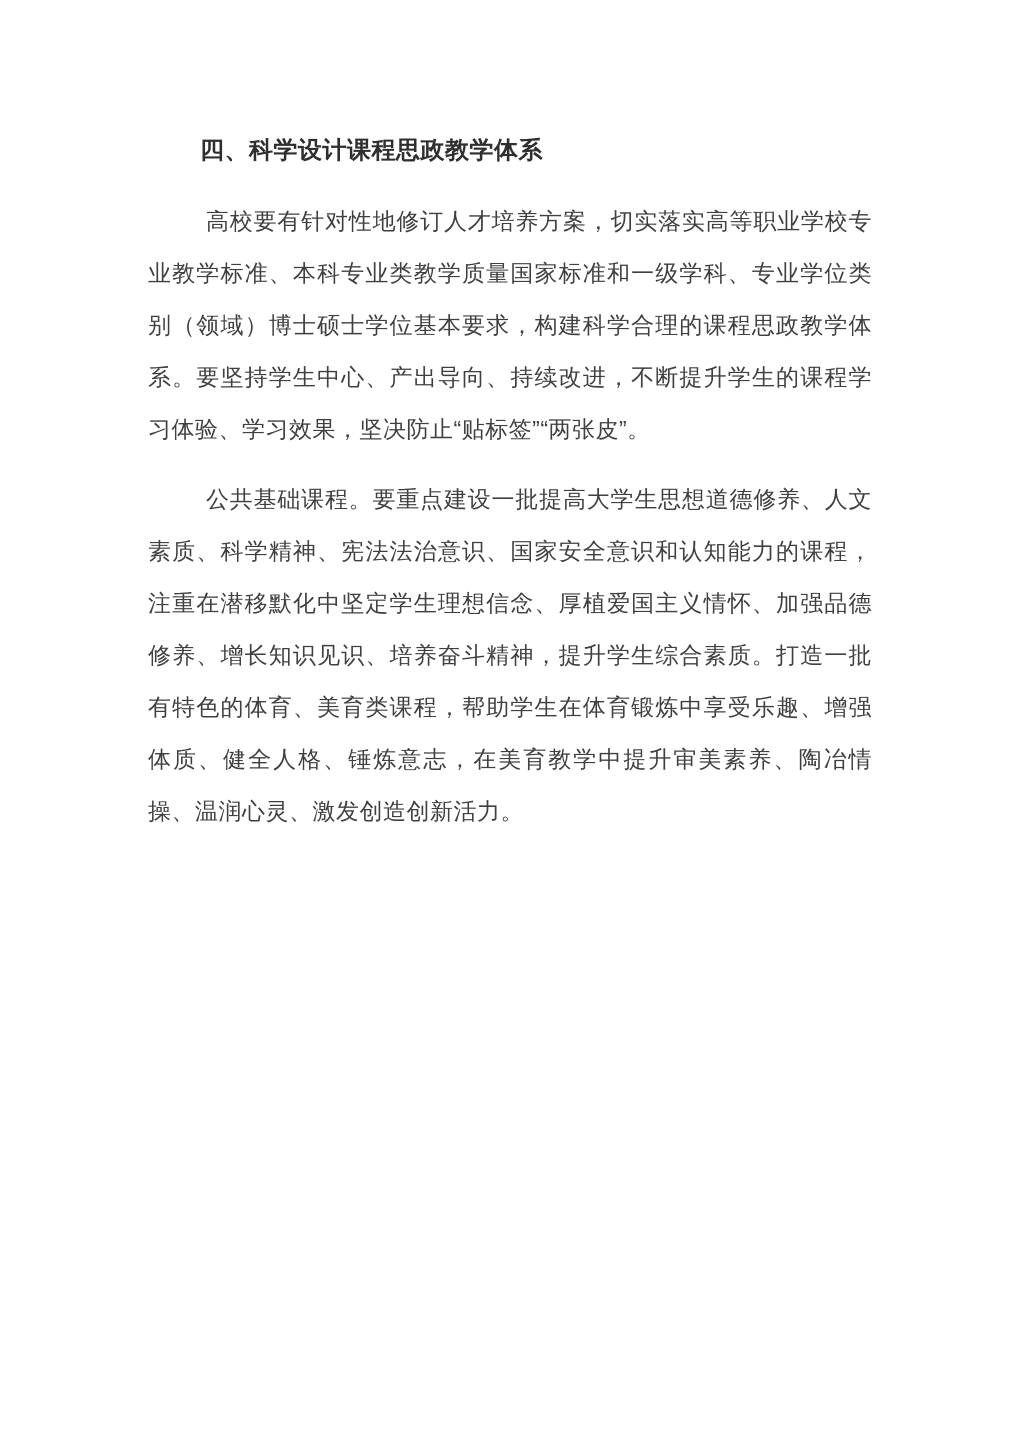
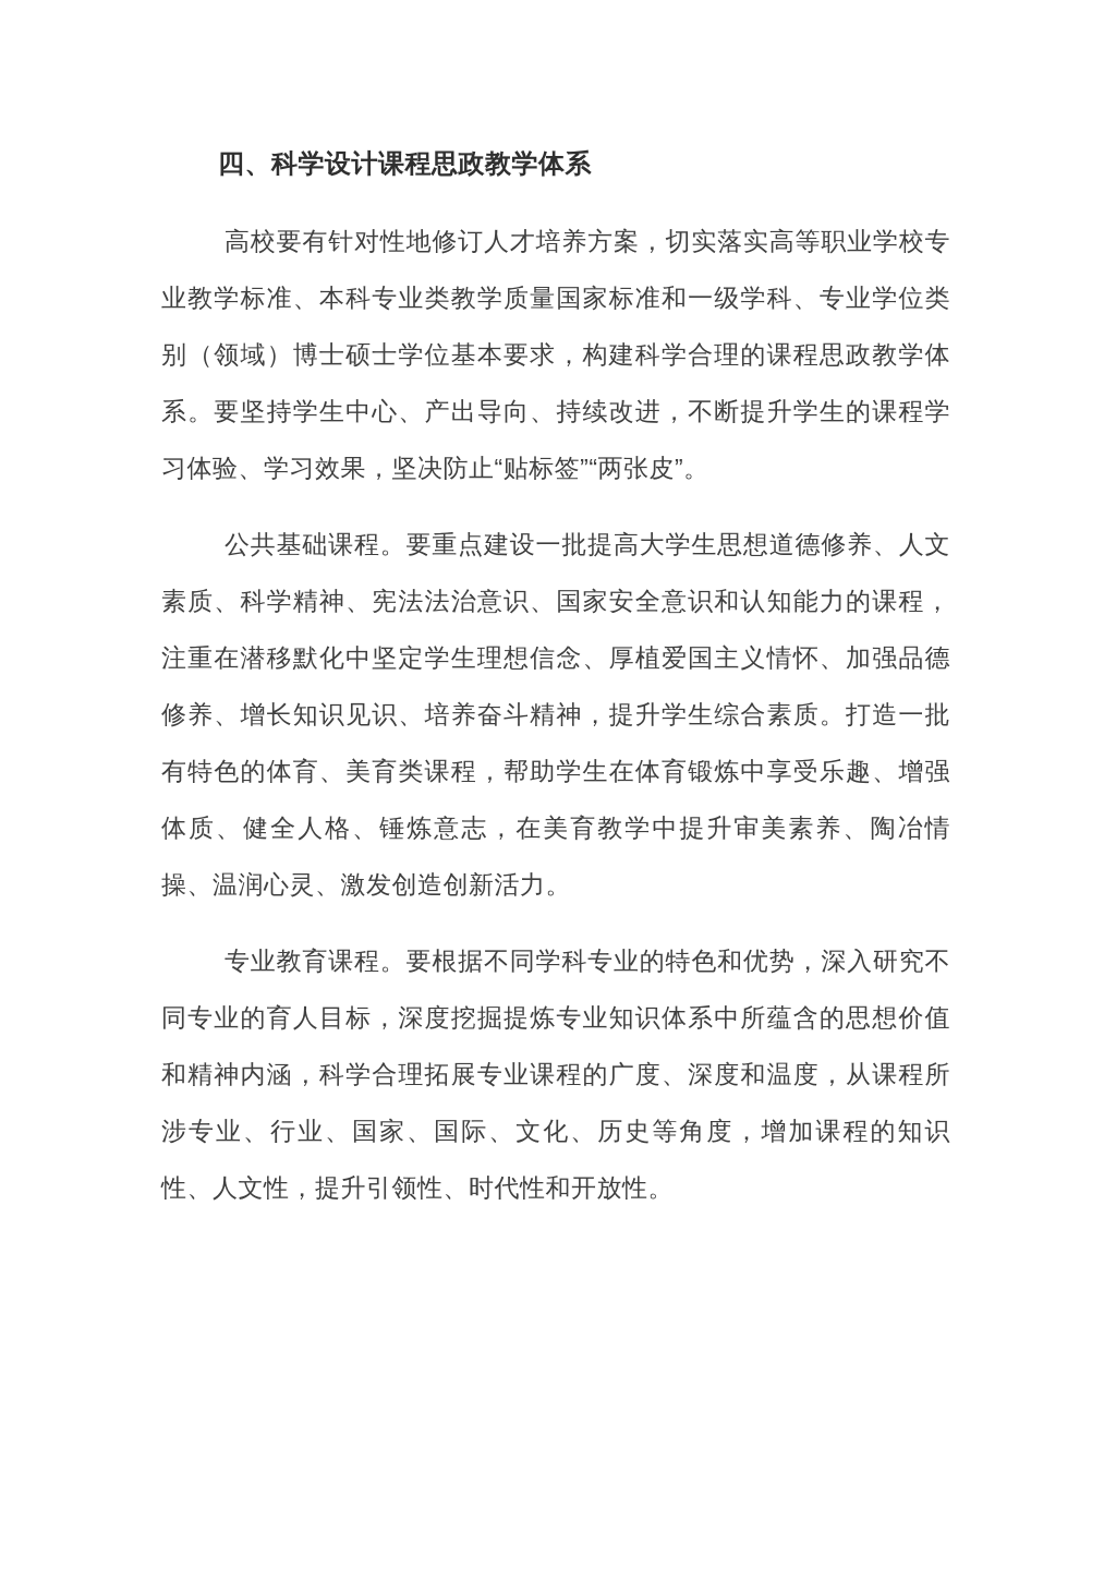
  四、科学设计课程思政教学体系
  高校要有针对性地修订人才培养方案，切实落实高等职业学校专业教学标准、本科专业类教学质量国家标准和一级学科、专业学位类别（领域）博士硕士学位基本要求，构建科学合理的课程思政教学体系。要坚持学生中心、产出导向、持续改进，不断提升学生的课程学习体验、学习效果，坚决防止“贴标签”“两张皮”。
  公共基础课程。要重点建设一批提高大学生思想道德修养、人文素质、科学精神、宪法法治意识、国家安全意识和认知能力的课程，注重在潜移默化中坚定学生理想信念、厚植爱国主义情怀、加强品德修养、增长知识见识、培养奋斗精神，提升学生综合素质。打造一批有特色的体育、美育类课程，帮助学生在体育锻炼中享受乐趣、增强体质、健全人格、锤炼意志，在美育教学中提升审美素养、陶冶情操、温润心灵、激发创造创新活力。
+ 专业教育课程。要根据不同学科专业的特色和优势，深入研究不同专业的育人目标，深度挖掘提炼专业知识体系中所蕴含的思想价值和精神内涵，科学合理拓展专业课程的广度、深度和温度，从课程所涉专业、行业、国家、国际、文化、历史等角度，增加课程的知识性、人文性，提升引领性、时代性和开放性。
